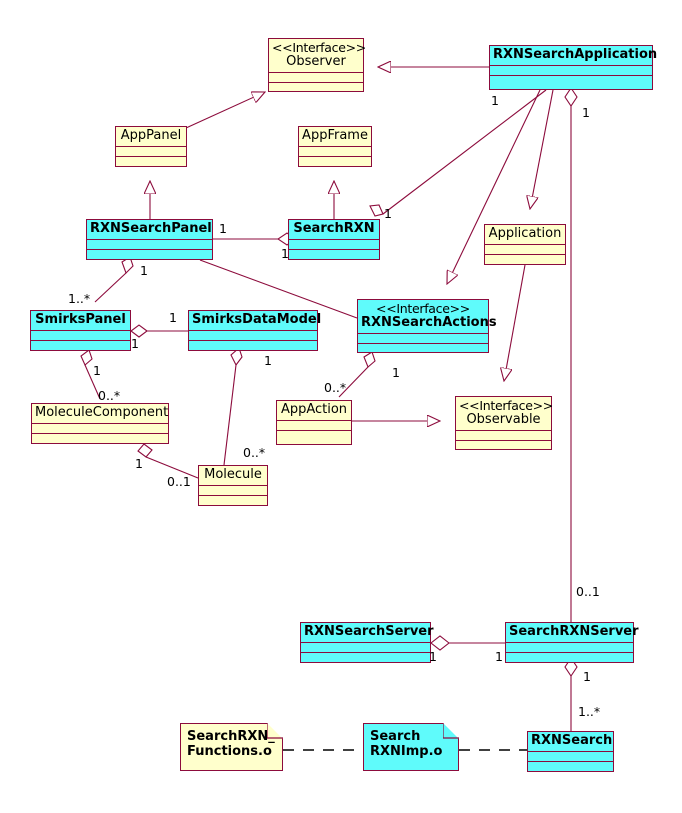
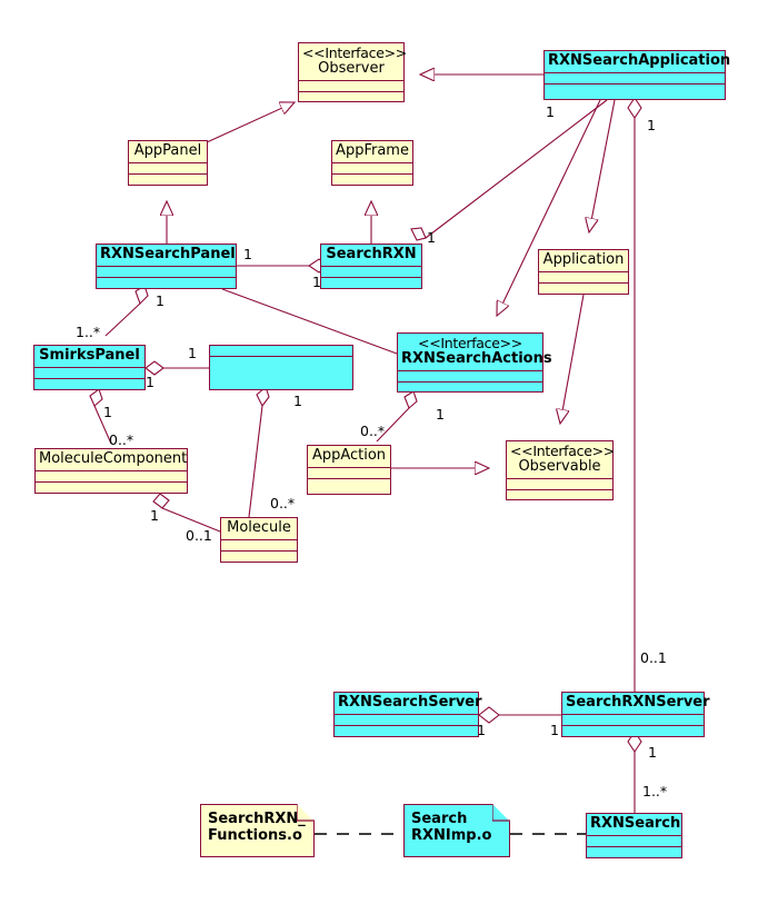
  <<Interface>>
  Observer
  RXNSearchApplication
  AppPanel
  AppFrame
  RXNSearchPanel
  SearchRXN
  Application
  SmirksPanel
- SmirksDataModel
  <<Interface>>
  RXNSearchActions
  MoleculeComponent
  AppAction
  <<Interface>>
  Observable
  Molecule
  RXNSearchServer
  SearchRXNServer
  RXNSearch
  SearchRXN_
  Functions.o
  Search
  RXNImp.o
  1
  1
  1
  1
  1
  1
  1..*
  1
  1
  1
  1
  1
  0..*
  0..*
  0..*
  1
  0..1
  0..1
  1
  1
  1
  1..*
